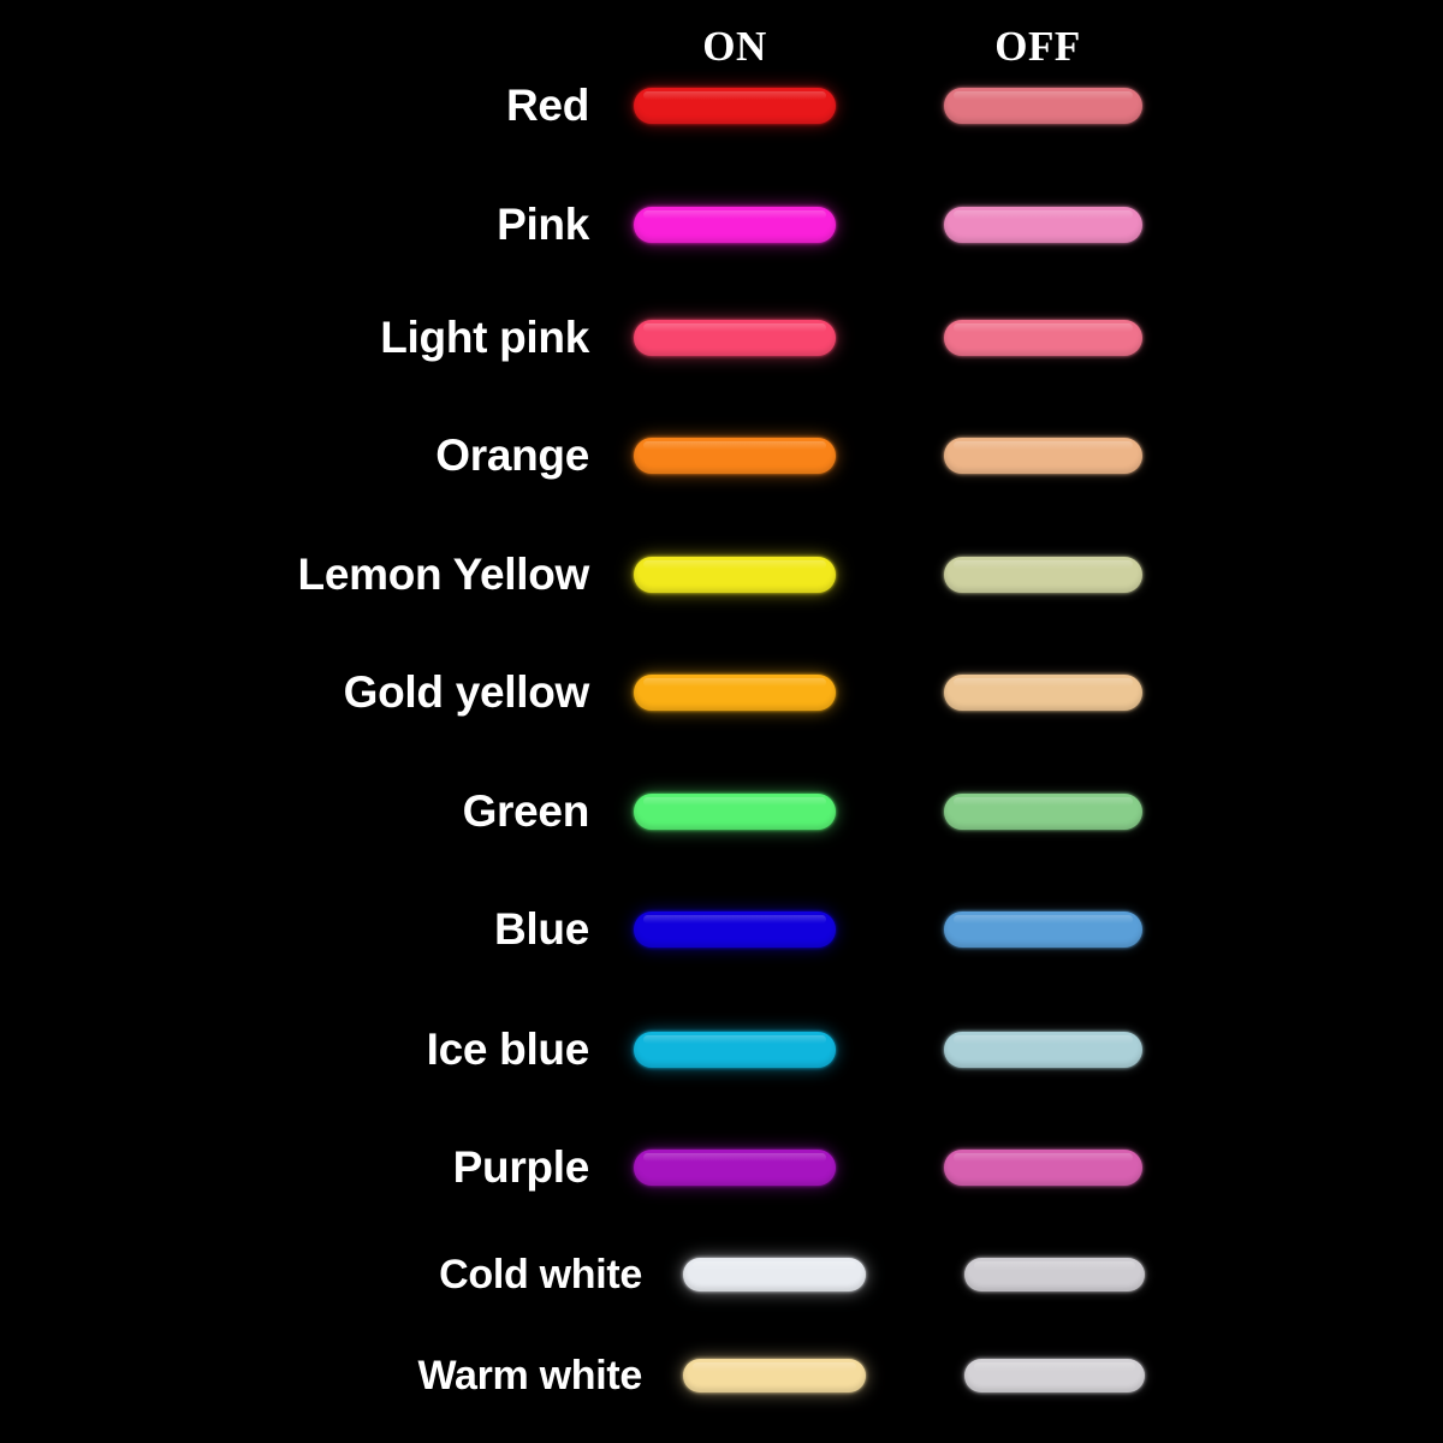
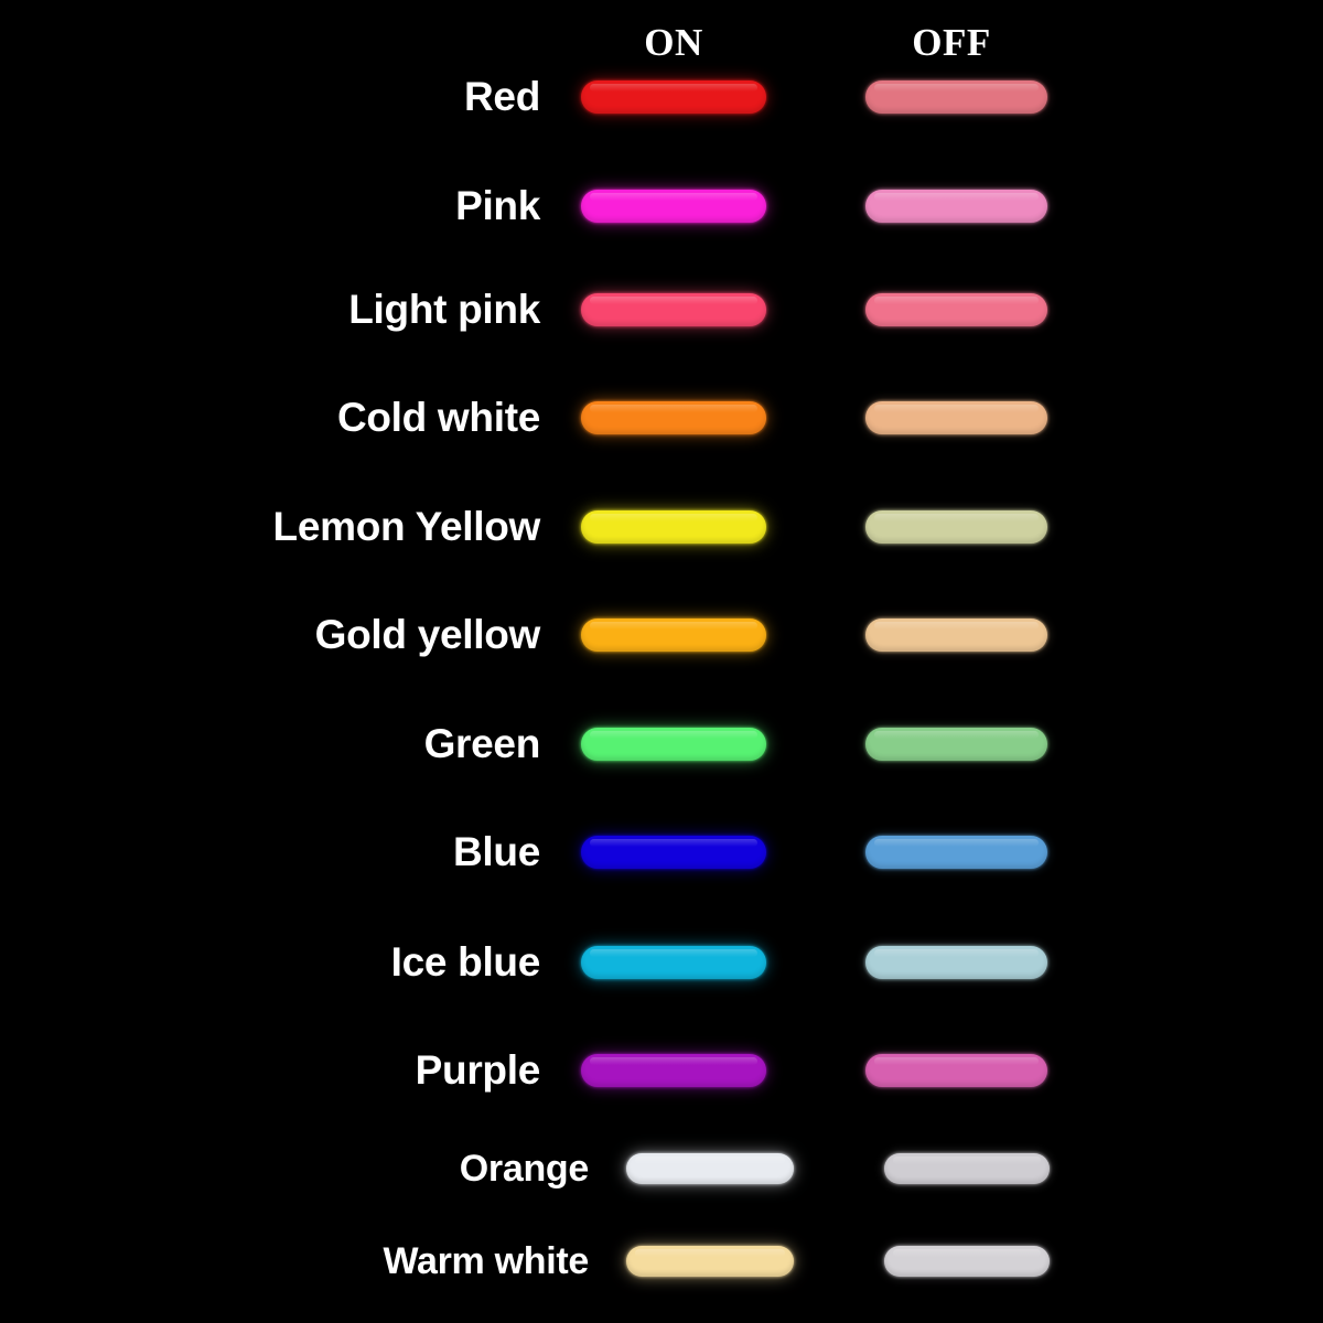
  ON
  OFF
  Red
  Pink
  Light pink
- Orange
+ Cold white
  Lemon Yellow
  Gold yellow
  Green
  Blue
  Ice blue
  Purple
- Cold white
+ Orange
  Warm white
